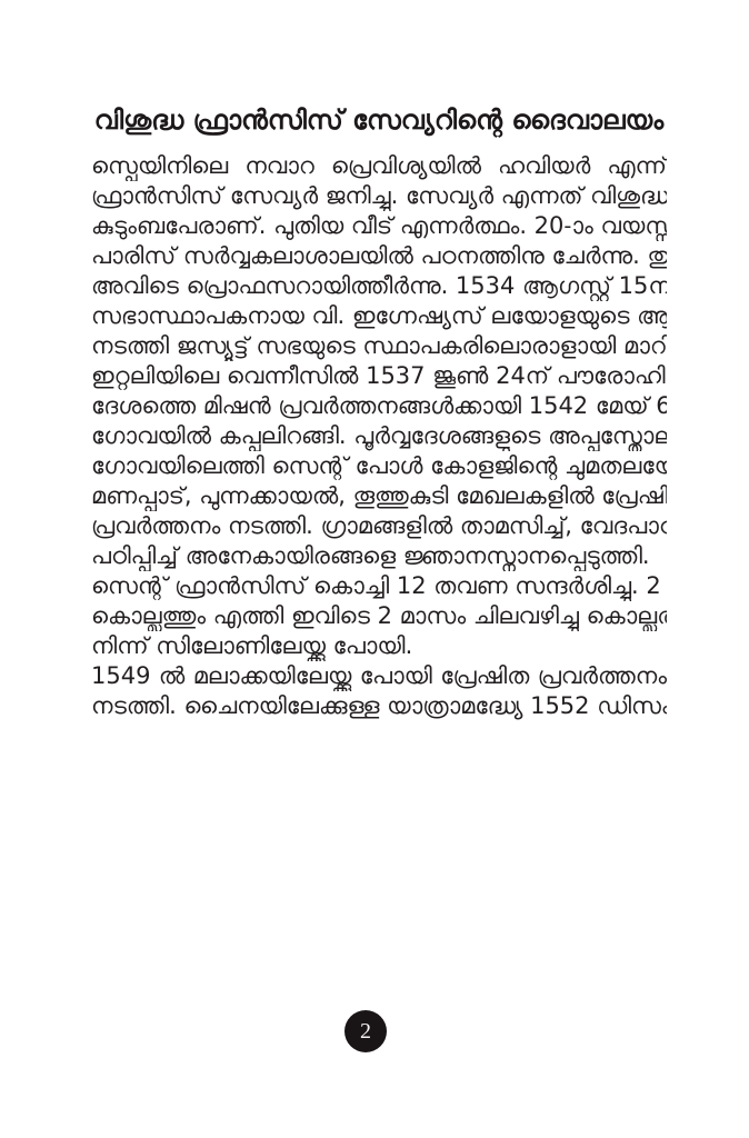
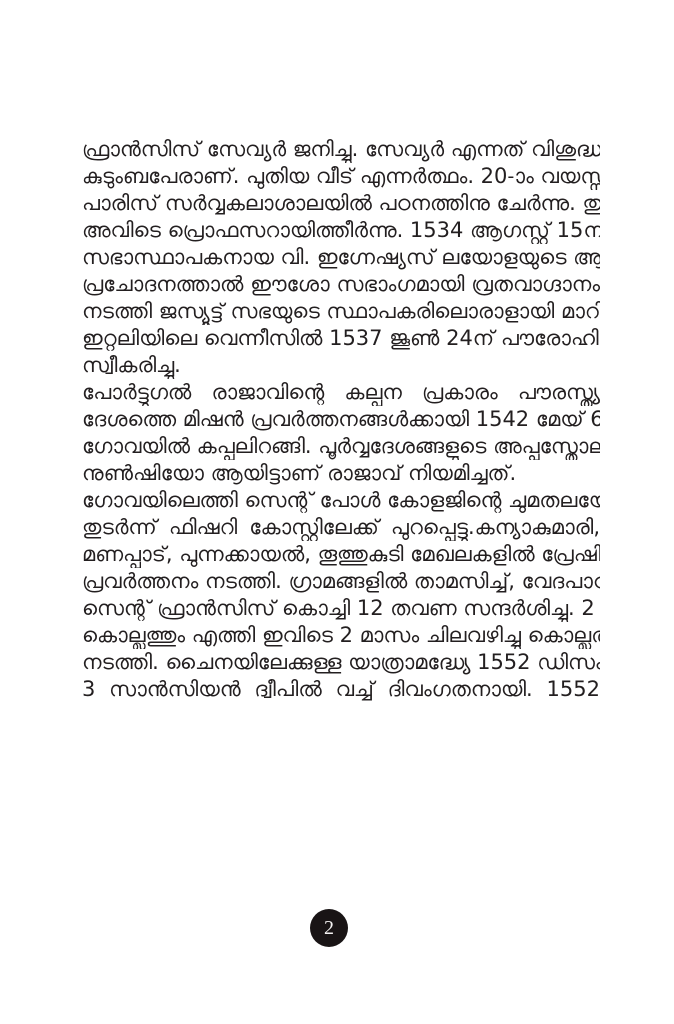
- വിശുദ്ധ ഫ്രാൻസിസ് സേവ്യറിന്റെ ദൈവാലയം
- സ്പെയിനിലെ നവാറ പ്രെവിശ്യയിൽ ഹവിയർ എന്ന്
  ഫ്രാൻസിസ് സേവ്യർ ജനിച്ചു. സേവ്യർ എന്നത് വിശുദ്ധ
  കുടുംബപേരാണ്. പുതിയ വീട് എന്നർത്ഥം. 20-ാം വയസ്സി
  പാരിസ് സർവ്വകലാശാലയിൽ പഠനത്തിനു ചേർന്നു. തു
  അവിടെ പ്രൊഫസറായിത്തീർന്നു. 1534 ആഗസ്റ്റ് 15ന്
  സഭാസ്ഥാപകനായ വി. ഇഗ്നേഷ്യസ് ലയോളയുടെ ആ
+ പ്രചോദനത്താൽ ഈശോ സഭാംഗമായി വ്രതവാഗ്ദാനം
  നടത്തി ജസ്യൂട്ട് സഭയുടെ സ്ഥാപകരിലൊരാളായി മാറി
  ഇറ്റലിയിലെ വെന്നീസിൽ 1537 ജൂൺ 24ന് പൗരോഹി
+ സ്വീകരിച്ചു.
+ പോർട്ടുഗൽ രാജാവിന്റെ കല്പന പ്രകാരം പൗരസ്ത്യ
  ദേശത്തെ മിഷൻ പ്രവർത്തനങ്ങൾക്കായി 1542 മേയ് 6
  ഗോവയിൽ കപ്പലിറങ്ങി. പൂർവ്വദേശങ്ങളുടെ അപ്പസ്തോലി
+ നുൺഷിയോ ആയിട്ടാണ് രാജാവ് നിയമിച്ചത്.
  ഗോവയിലെത്തി സെന്റ് പോൾ കോളജിന്റെ ചുമതലയേ
+ തുടർന്ന് ഫിഷറി കോസ്റ്റിലേക്ക് പുറപ്പെട്ടു.കന്യാകുമാരി,
  മണപ്പാട്, പുന്നക്കായൽ, തൂത്തുകുടി മേഖലകളിൽ പ്രേഷി
  പ്രവർത്തനം നടത്തി. ഗ്രാമങ്ങളിൽ താമസിച്ച്, വേദപാഠ
- പഠിപ്പിച്ച് അനേകായിരങ്ങളെ ജ്ഞാനസ്നാനപ്പെടുത്തി.
  സെന്റ് ഫ്രാൻസിസ് കൊച്ചി 12 തവണ സന്ദർശിച്ചു. 2
  കൊല്ലത്തും എത്തി ഇവിടെ 2 മാസം ചിലവഴിച്ചു കൊല്ല
- നിന്ന് സിലോണിലേയ്ക്കു പോയി.
- 1549 ൽ മലാക്കയിലേയ്ക്കു പോയി പ്രേഷിത പ്രവർത്തനം
  നടത്തി. ചൈനയിലേക്കുള്ള യാത്രാമദ്ധ്യേ 1552 ഡിസം
+ 3 സാൻസിയൻ ദ്വീപിൽ വച്ച് ദിവംഗതനായി. 1552
  2
